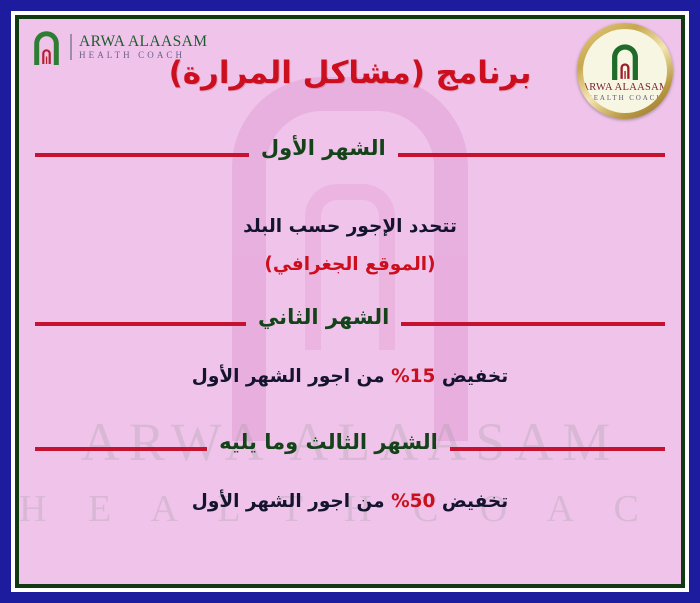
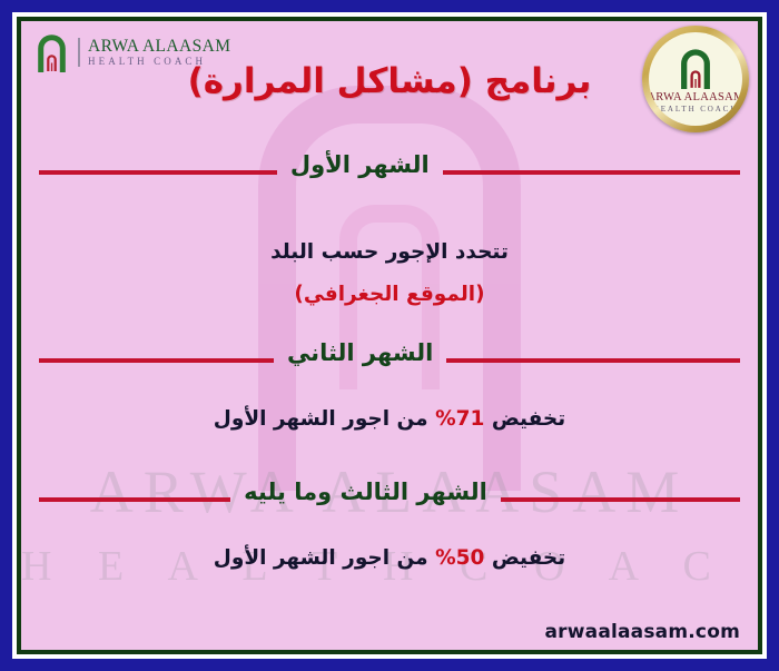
  ARWA ALAASAM
  H E A L T H C O A C
  ARWA ALAASAM
  HEALTH COACH
  ARWA ALAASA
  EALTH COAC
  برنامج (مشاكل المرارة)
  الشهر الأول
  تتحدد الإجور حسب البلد
  (الموقع الجغرافي)
  الشهر الثاني
- تخفيض 15% من اجور الشهر الأول
+ تخفيض 71% من اجور الشهر الأول
  الشهر الثالث وما يليه
  تخفيض 50% من اجور الشهر الأول
+ arwaalaasam.com
